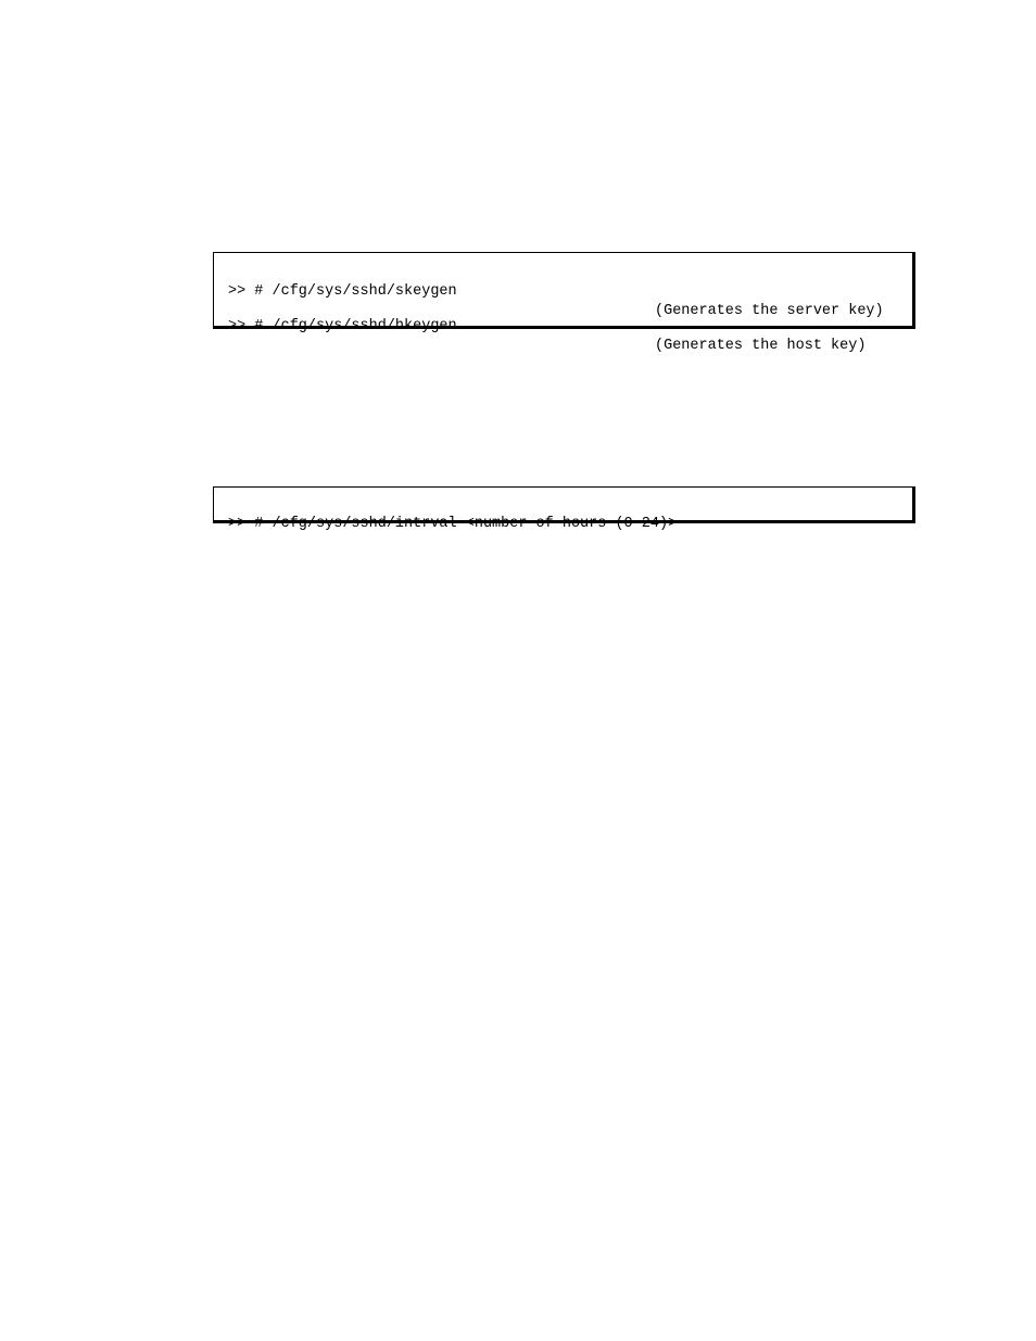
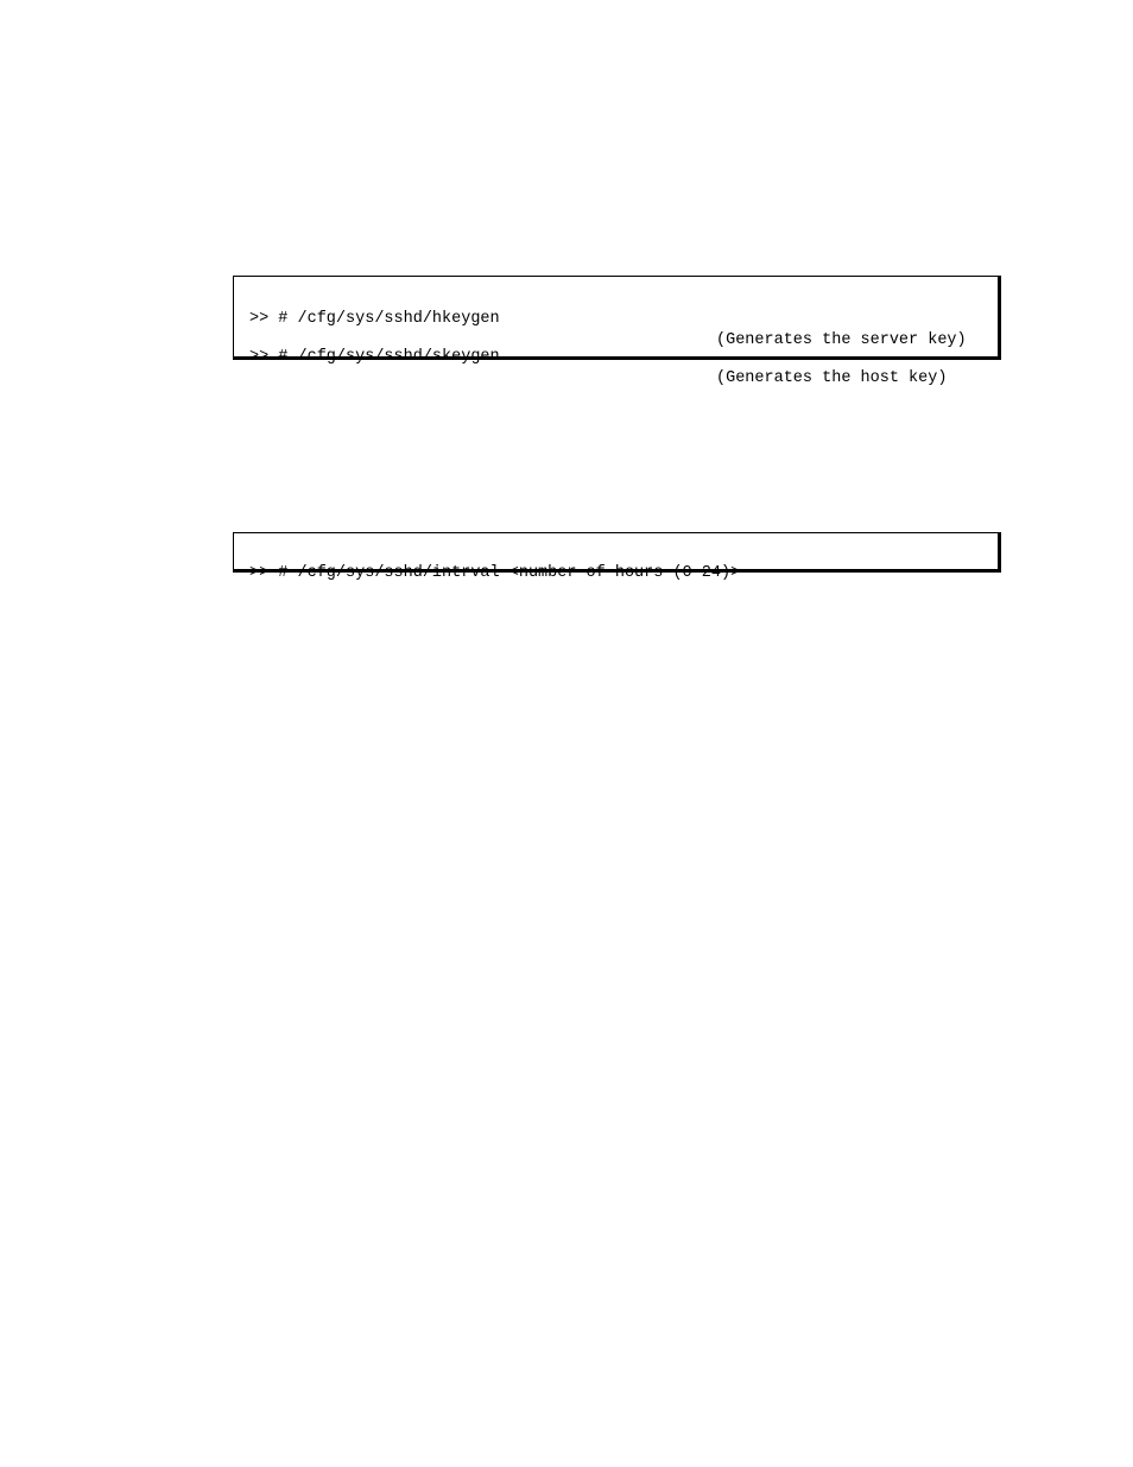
- >> # /cfg/sys/sshd/skeygen
+ >> # /cfg/sys/sshd/hkeygen
  (Generates the server key)
- >> # /cfg/sys/sshd/hkeygen
+ >> # /cfg/sys/sshd/skeygen
  (Generates the host key)
  >> # /cfg/sys/sshd/intrval <number of hours (0-24)>
